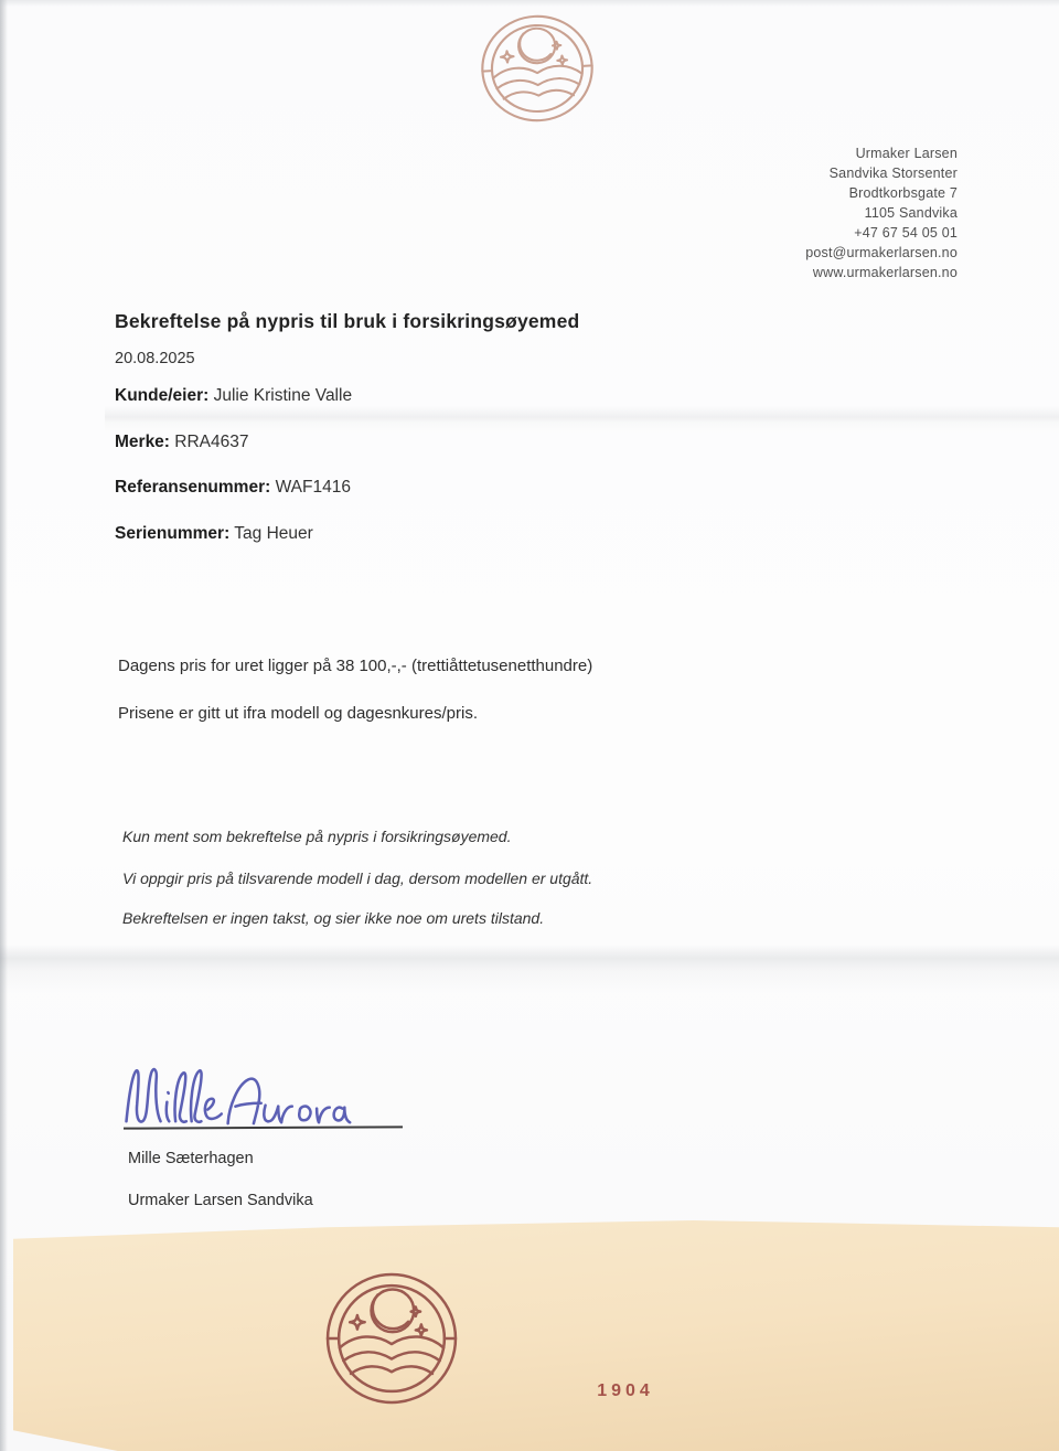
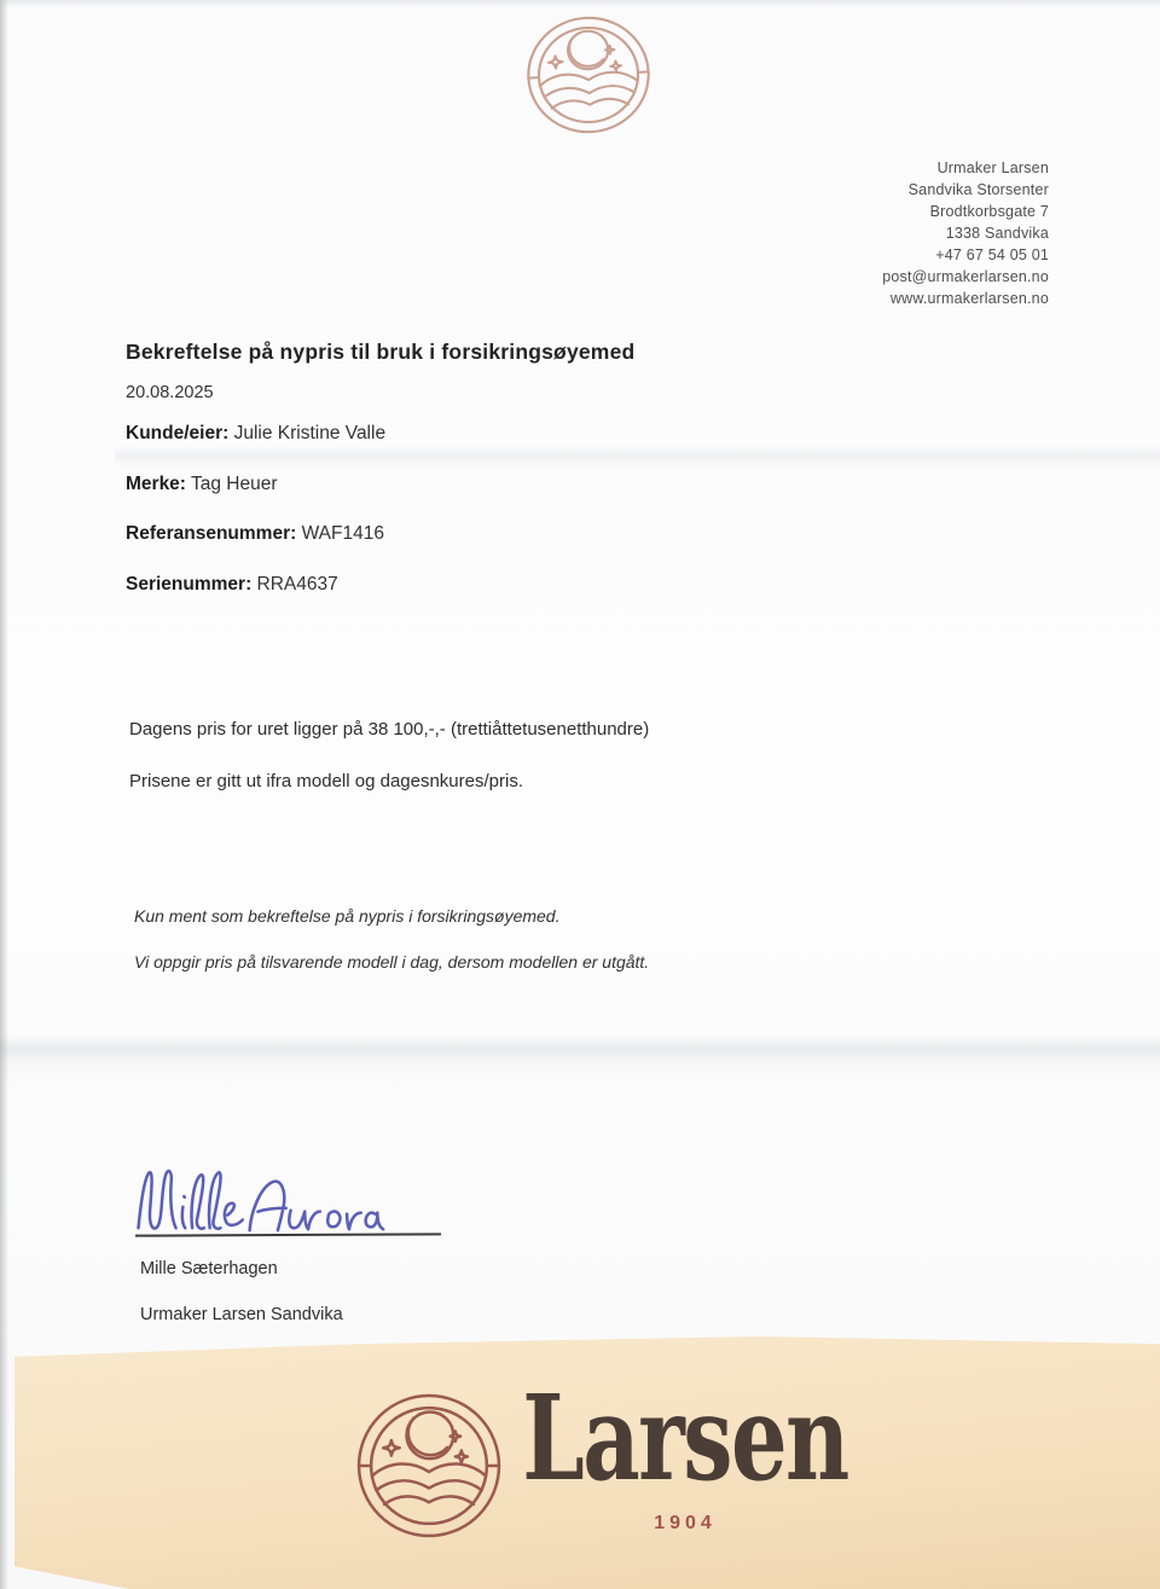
  Urmaker Larsen
  Sandvika Storsenter
  Brodtkorbsgate 7
- 1105 Sandvika
+ 1338 Sandvika
  +47 67 54 05 01
  post@urmakerlarsen.no
  www.urmakerlarsen.no
  Bekreftelse på nypris til bruk i forsikringsøyemed
  20.08.2025
  Kunde/eier: Julie Kristine Valle
- Merke: RRA4637
+ Merke: Tag Heuer
  Referansenummer: WAF1416
- Serienummer: Tag Heuer
+ Serienummer: RRA4637
  Dagens pris for uret ligger på 38 100,-,- (trettiåttetusenetthundre)
  Prisene er gitt ut ifra modell og dagesnkures/pris.
  Kun ment som bekreftelse på nypris i forsikringsøyemed.
  Vi oppgir pris på tilsvarende modell i dag, dersom modellen er utgått.
- Bekreftelsen er ingen takst, og sier ikke noe om urets tilstand.
  Mille Sæterhagen
  Urmaker Larsen Sandvika
+ Larsen
  1904
